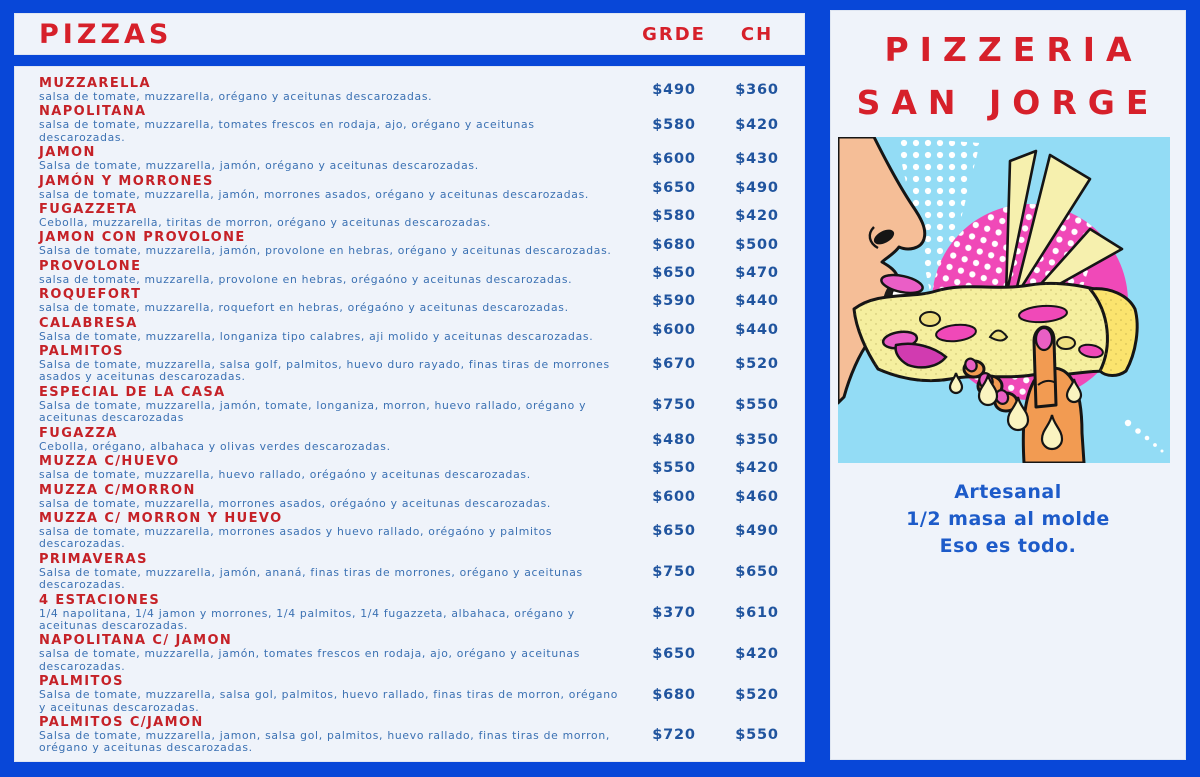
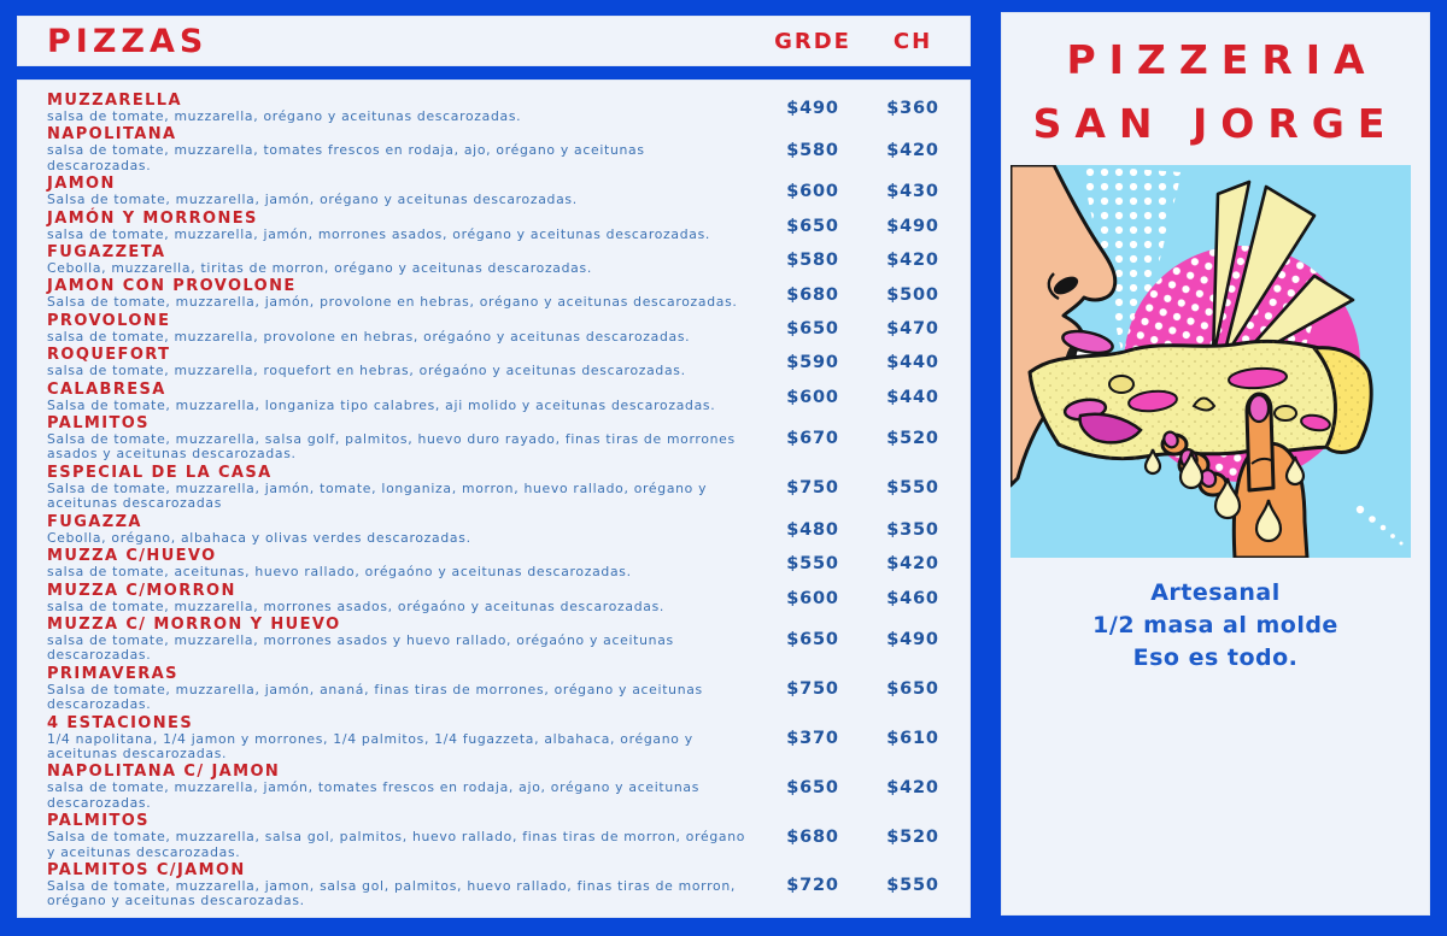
  PIZZAS
  GRDE
  CH
  MUZZARELLA
  salsa de tomate, muzzarella, orégano y aceitunas descarozadas.
  $490
  $360
  NAPOLITANA
  salsa de tomate, muzzarella, tomates frescos en rodaja, ajo, orégano y aceitunas descarozadas.
  $580
  $420
  JAMON
  Salsa de tomate, muzzarella, jamón, orégano y aceitunas descarozadas.
  $600
  $430
  JAMÓN Y MORRONES
  salsa de tomate, muzzarella, jamón, morrones asados, orégano y aceitunas descarozadas.
  $650
  $490
  FUGAZZETA
  Cebolla, muzzarella, tiritas de morron, orégano y aceitunas descarozadas.
  $580
  $420
  JAMON CON PROVOLONE
  Salsa de tomate, muzzarella, jamón, provolone en hebras, orégano y aceitunas descarozadas.
  $680
  $500
  PROVOLONE
  salsa de tomate, muzzarella, provolone en hebras, orégaóno y aceitunas descarozadas.
  $650
  $470
  ROQUEFORT
  salsa de tomate, muzzarella, roquefort en hebras, orégaóno y aceitunas descarozadas.
  $590
  $440
  CALABRESA
  Salsa de tomate, muzzarella, longaniza tipo calabres, aji molido y aceitunas descarozadas.
  $600
  $440
  PALMITOS
  Salsa de tomate, muzzarella, salsa golf, palmitos, huevo duro rayado, finas tiras de morrones asados y aceitunas descarozadas.
  $670
  $520
  ESPECIAL DE LA CASA
  Salsa de tomate, muzzarella, jamón, tomate, longaniza, morron, huevo rallado, orégano y aceitunas descarozadas
  $750
  $550
  FUGAZZA
  Cebolla, orégano, albahaca y olivas verdes descarozadas.
  $480
  $350
  MUZZA C/HUEVO
- salsa de tomate, muzzarella, huevo rallado, orégaóno y aceitunas descarozadas.
+ salsa de tomate, aceitunas, huevo rallado, orégaóno y aceitunas descarozadas.
  $550
  $420
  MUZZA C/MORRON
  salsa de tomate, muzzarella, morrones asados, orégaóno y aceitunas descarozadas.
  $600
  $460
  MUZZA C/ MORRON Y HUEVO
- salsa de tomate, muzzarella, morrones asados y huevo rallado, orégaóno y palmitos descarozadas.
+ salsa de tomate, muzzarella, morrones asados y huevo rallado, orégaóno y aceitunas descarozadas.
  $650
  $490
  PRIMAVERAS
  Salsa de tomate, muzzarella, jamón, ananá, finas tiras de morrones, orégano y aceitunas descarozadas.
  $750
  $650
  4 ESTACIONES
  1/4 napolitana, 1/4 jamon y morrones, 1/4 palmitos, 1/4 fugazzeta, albahaca, orégano y aceitunas descarozadas.
  $370
  $610
  NAPOLITANA C/ JAMON
  salsa de tomate, muzzarella, jamón, tomates frescos en rodaja, ajo, orégano y aceitunas descarozadas.
  $650
  $420
  PALMITOS
  Salsa de tomate, muzzarella, salsa gol, palmitos, huevo rallado, finas tiras de morron, orégano y aceitunas descarozadas.
  $680
  $520
  PALMITOS C/JAMON
  Salsa de tomate, muzzarella, jamon, salsa gol, palmitos, huevo rallado, finas tiras de morron, orégano y aceitunas descarozadas.
  $720
  $550
  PIZZERIA
  SAN JORGE
  Artesanal
  1/2 masa al molde
  Eso es todo.
